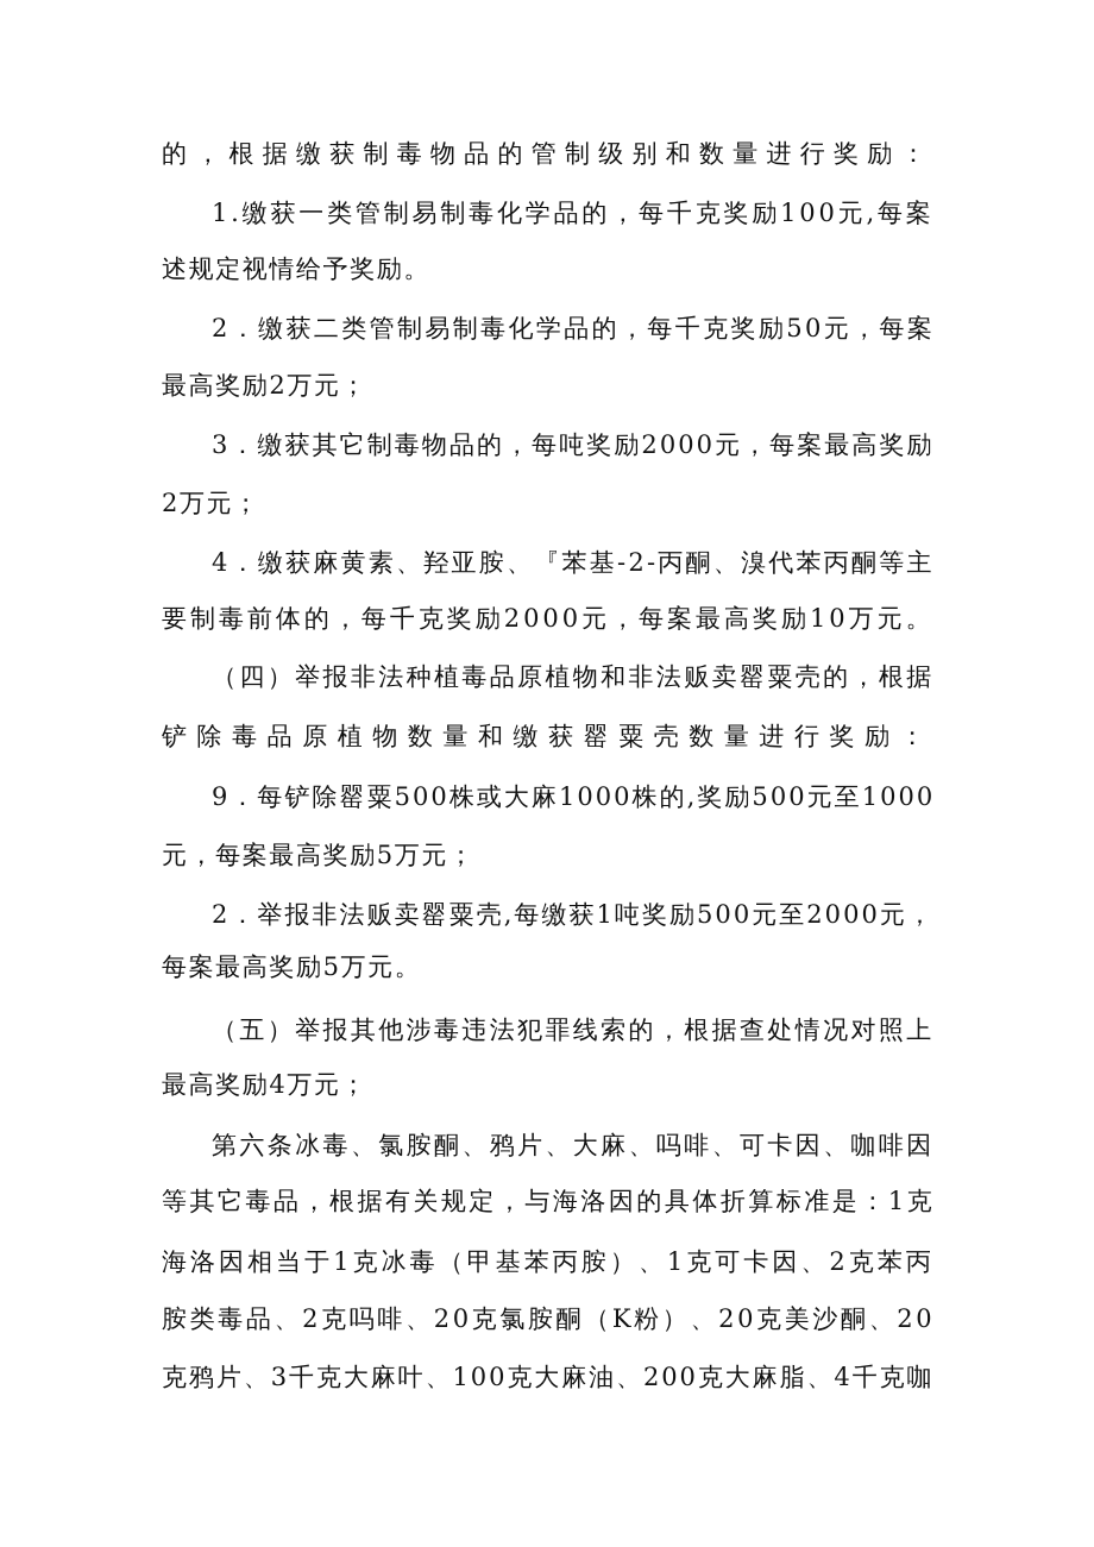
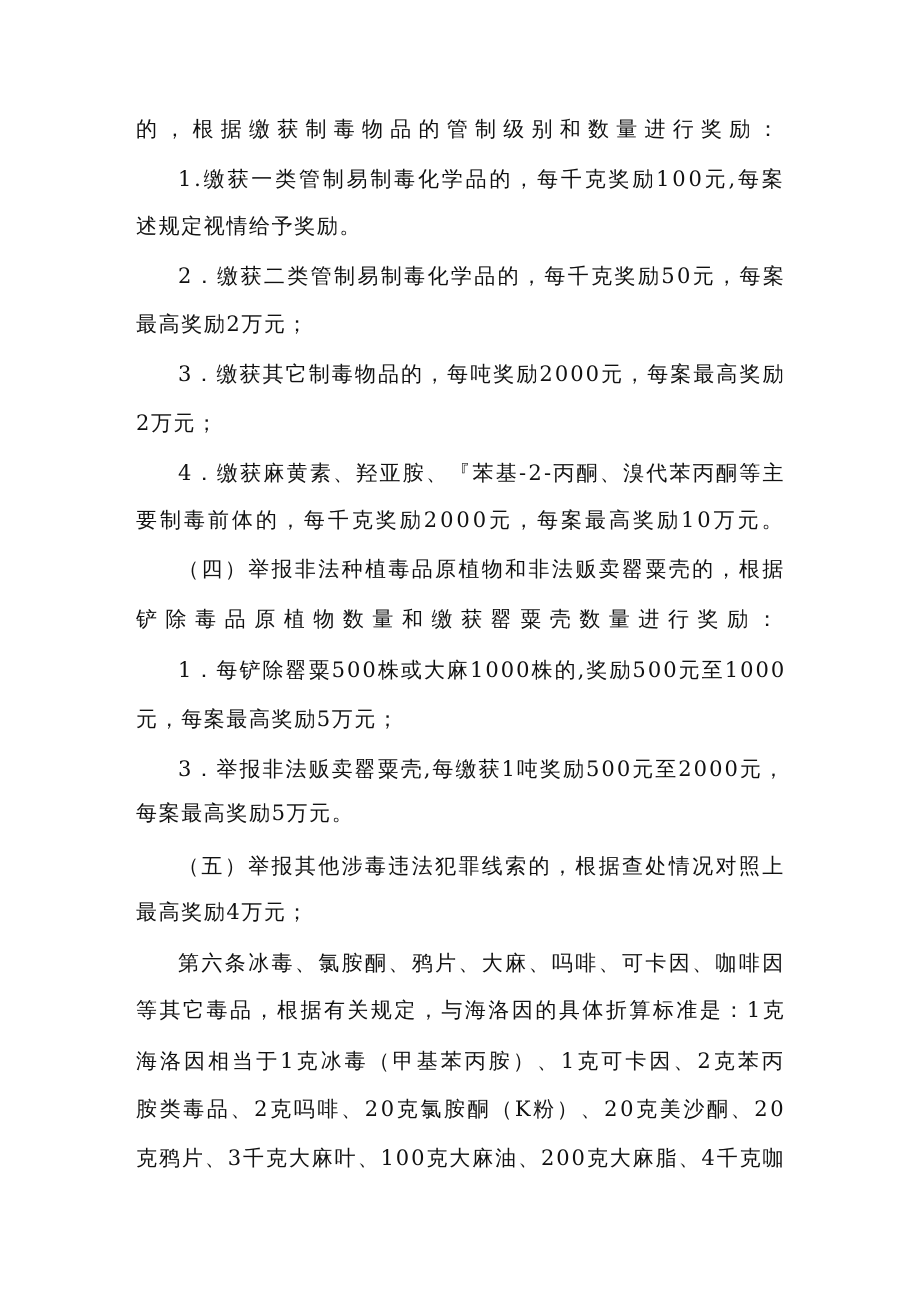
  的，根据缴获制毒物品的管制级别和数量进行奖励：
  1.缴获一类管制易制毒化学品的，每千克奖励100元,每案
  述规定视情给予奖励。
  2．缴获二类管制易制毒化学品的，每千克奖励50元，每案
  最高奖励2万元；
  3．缴获其它制毒物品的，每吨奖励2000元，每案最高奖励
  2万元；
  4．缴获麻黄素、羟亚胺、『苯基-2-丙酮、溴代苯丙酮等主
  要制毒前体的，每千克奖励2000元，每案最高奖励10万元。
  （四）举报非法种植毒品原植物和非法贩卖罂粟壳的，根据
  铲除毒品原植物数量和缴获罂粟壳数量进行奖励：
- 9．每铲除罂粟500株或大麻1000株的,奖励500元至1000
+ 1．每铲除罂粟500株或大麻1000株的,奖励500元至1000
  元，每案最高奖励5万元；
- 2．举报非法贩卖罂粟壳,每缴获1吨奖励500元至2000元，
+ 3．举报非法贩卖罂粟壳,每缴获1吨奖励500元至2000元，
  每案最高奖励5万元。
  （五）举报其他涉毒违法犯罪线索的，根据查处情况对照上
  最高奖励4万元；
  第六条冰毒、氯胺酮、鸦片、大麻、吗啡、可卡因、咖啡因
  等其它毒品，根据有关规定，与海洛因的具体折算标准是：1克
  海洛因相当于1克冰毒（甲基苯丙胺）、1克可卡因、2克苯丙
  胺类毒品、2克吗啡、20克氯胺酮（K粉）、20克美沙酮、20
  克鸦片、3千克大麻叶、100克大麻油、200克大麻脂、4千克咖
